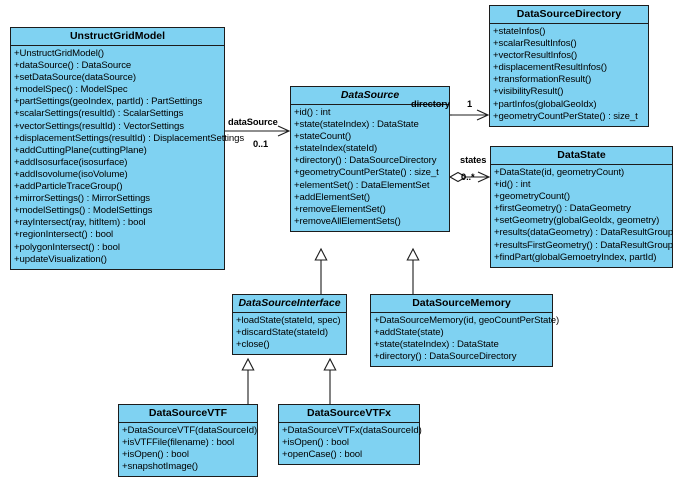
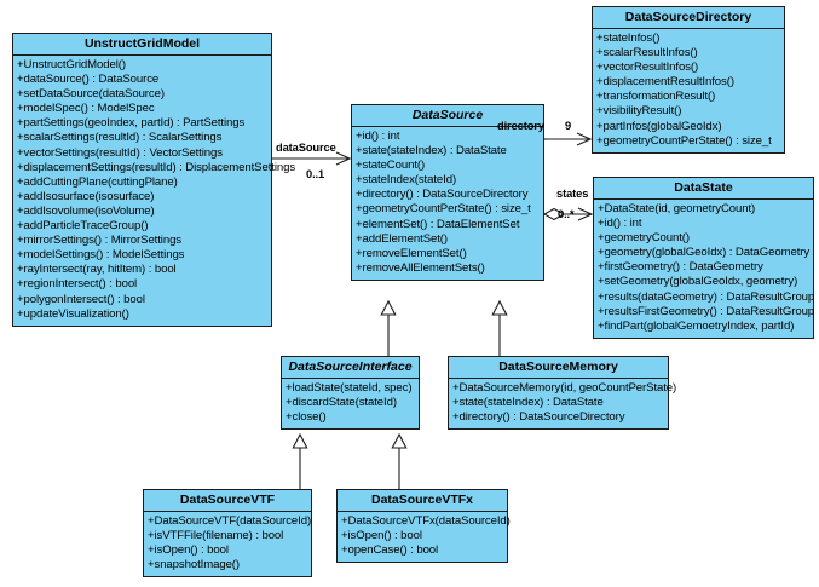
  UnstructGridModel
  +UnstructGridModel()
  +dataSource() : DataSource
  +setDataSource(dataSource)
  +modelSpec() : ModelSpec
  +partSettings(geoIndex, partId) : PartSettings
  +scalarSettings(resultId) : ScalarSettings
  +vectorSettings(resultId) : VectorSettings
  +displacementSettings(resultId) : DisplacementSettings
  +addCuttingPlane(cuttingPlane)
  +addIsosurface(isosurface)
  +addIsovolume(isoVolume)
  +addParticleTraceGroup()
  +mirrorSettings() : MirrorSettings
  +modelSettings() : ModelSettings
  +rayIntersect(ray, hitItem) : bool
  +regionIntersect() : bool
  +polygonIntersect() : bool
  +updateVisualization()
  DataSource
  +id() : int
  +state(stateIndex) : DataState
  +stateCount()
  +stateIndex(stateId)
  +directory() : DataSourceDirectory
  +geometryCountPerState() : size_t
  +elementSet() : DataElementSet
  +addElementSet()
  +removeElementSet()
  +removeAllElementSets()
  DataSourceDirectory
  +stateInfos()
  +scalarResultInfos()
  +vectorResultInfos()
  +displacementResultInfos()
  +transformationResult()
  +visibilityResult()
  +partInfos(globalGeoIdx)
  +geometryCountPerState() : size_t
  DataState
  +DataState(id, geometryCount)
  +id() : int
  +geometryCount()
+ +geometry(globalGeoIdx) : DataGeometry
  +firstGeometry() : DataGeometry
  +setGeometry(globalGeoIdx, geometry)
  +results(dataGeometry) : DataResultGroup
  +resultsFirstGeometry() : DataResultGroup
  +findPart(globalGemoetryIndex, partId)
  DataSourceInterface
  +loadState(stateId, spec)
  +discardState(stateId)
  +close()
  DataSourceMemory
  +DataSourceMemory(id, geoCountPerState)
- +addState(state)
  +state(stateIndex) : DataState
  +directory() : DataSourceDirectory
  DataSourceVTF
  +DataSourceVTF(dataSourceId)
  +isVTFFile(filename) : bool
  +isOpen() : bool
  +snapshotImage()
  DataSourceVTFx
  +DataSourceVTFx(dataSourceId)
  +isOpen() : bool
  +openCase() : bool
  dataSource
  0..1
  directory
- 1
+ 9
  states
  0..*
